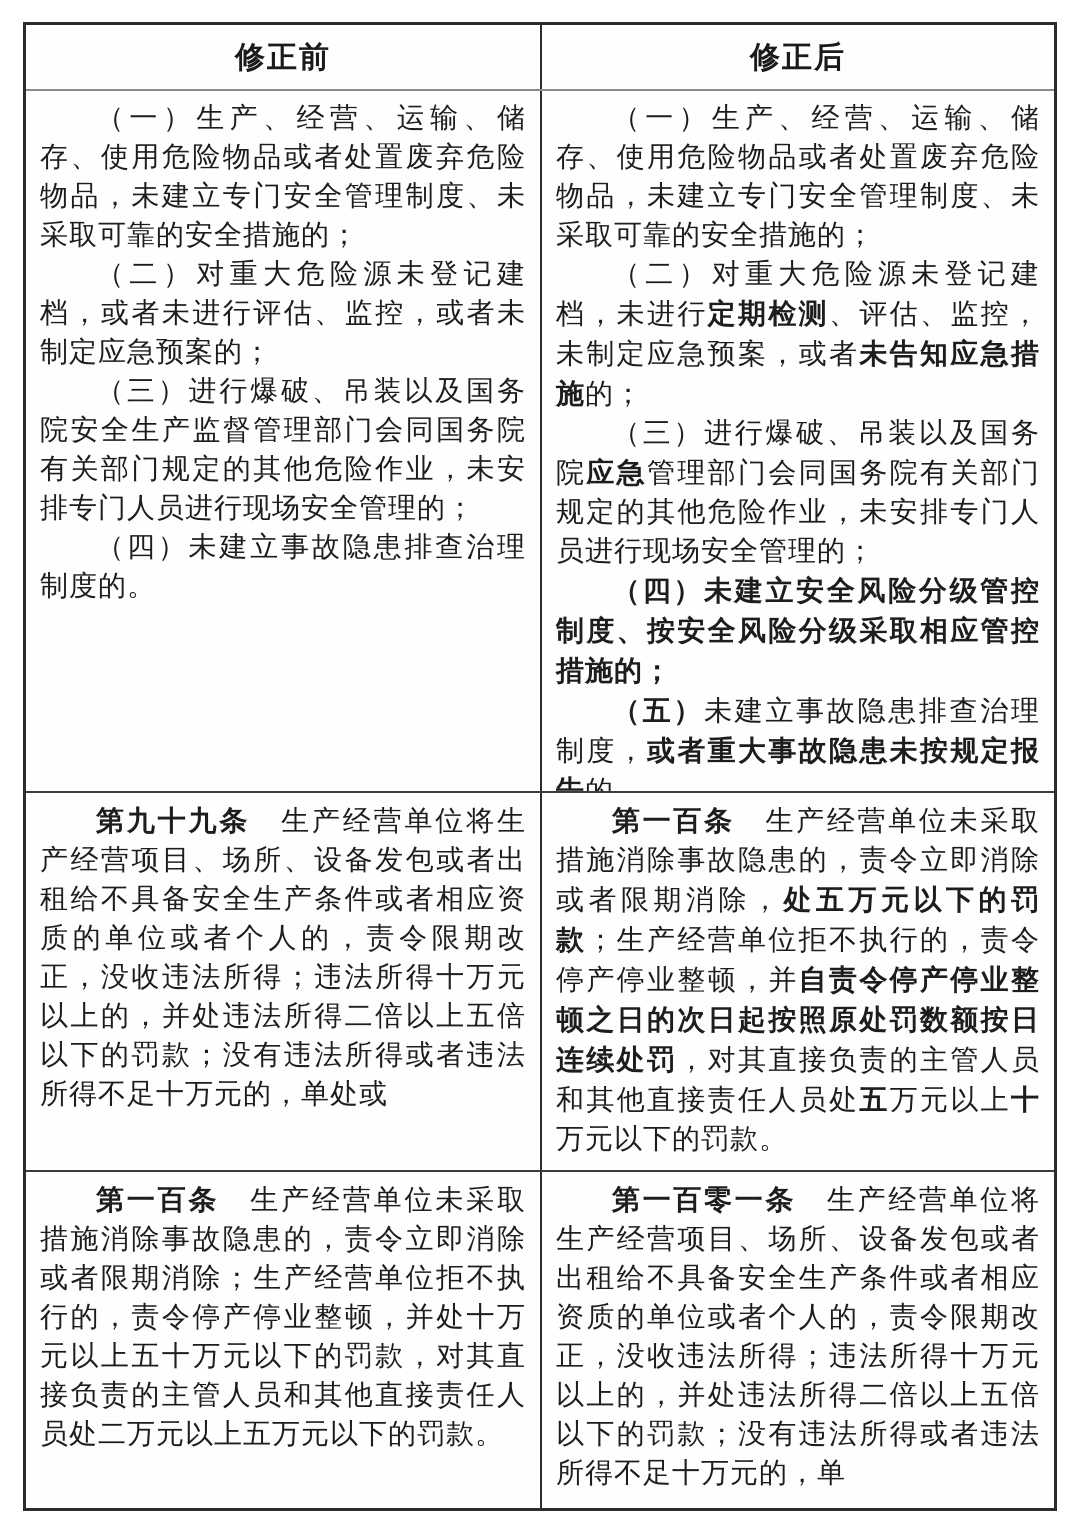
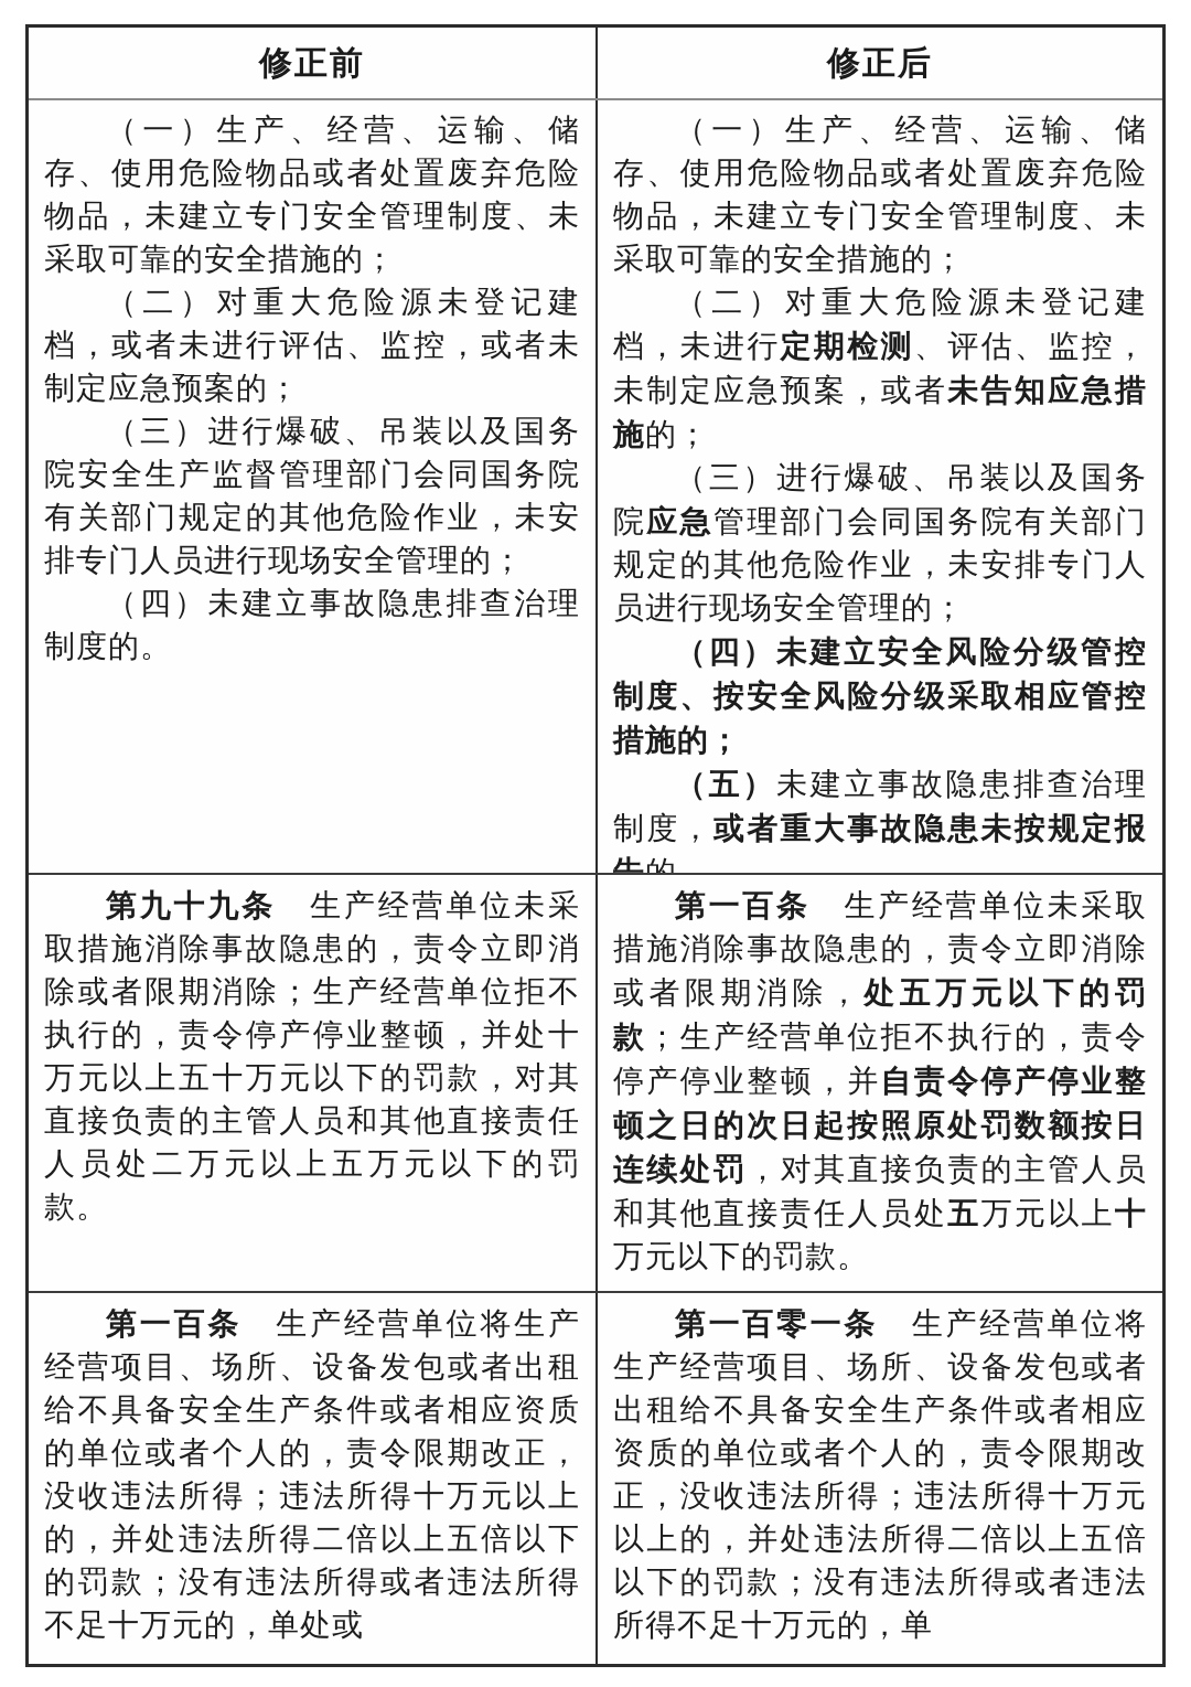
  修正前
  修正后
  （一）生产、经营、运输、储存、使用危险物品或者处置废弃危险物品，未建立专门安全管理制度、未采取可靠的安全措施的；
  （二）对重大危险源未登记建档，或者未进行评估、监控，或者未制定应急预案的；
  （三）进行爆破、吊装以及国务院安全生产监督管理部门会同国务院有关部门规定的其他危险作业，未安排专门人员进行现场安全管理的；
  （四）未建立事故隐患排查治理制度的。
  （一）生产、经营、运输、储存、使用危险物品或者处置废弃危险物品，未建立专门安全管理制度、未采取可靠的安全措施的；
  （二）对重大危险源未登记建档，未进行定期检测、评估、监控，未制定应急预案，或者未告知应急措施的；
  （三）进行爆破、吊装以及国务院应急管理部门会同国务院有关部门规定的其他危险作业，未安排专门人员进行现场安全管理的；
  （四）未建立安全风险分级管控制度、按安全风险分级采取相应管控措施的；
  （五）未建立事故隐患排查治理制度，或者重大事故隐患未按规定报告
- 第九十九条 生产经营单位将生产经营项目、场所、设备发包或者出租给不具备安全生产条件或者相应资质的单位或者个人的，责令限期改正，没收违法所得；违法所得十万元以上的，并处违法所得二倍以上五倍以下的罚款；没有违法所得或者违法所得不足十万元的，单处或
+ 第九十九条 生产经营单位未采取措施消除事故隐患的，责令立即消除或者限期消除；生产经营单位拒不执行的，责令停产停业整顿，并处十万元以上五十万元以下的罚款，对其直接负责的主管人员和其他直接责任人员处二万元以上五万元以下的罚款。
  第一百条 生产经营单位未采取措施消除事故隐患的，责令立即消除或者限期消除，处五万元以下的罚款；生产经营单位拒不执行的，责令停产停业整顿，并自责令停产停业整顿之日的次日起按照原处罚数额按日连续处罚，对其直接负责的主管人员和其他直接责任人员处五万元以上十万元以下的罚款。
- 第一百条 生产经营单位未采取措施消除事故隐患的，责令立即消除或者限期消除；生产经营单位拒不执行的，责令停产停业整顿，并处十万元以上五十万元以下的罚款，对其直接负责的主管人员和其他直接责任人员处二万元以上五万元以下的罚款。
+ 第一百条 生产经营单位将生产经营项目、场所、设备发包或者出租给不具备安全生产条件或者相应资质的单位或者个人的，责令限期改正，没收违法所得；违法所得十万元以上的，并处违法所得二倍以上五倍以下的罚款；没有违法所得或者违法所得不足十万元的，单处或
  第一百零一条 生产经营单位将生产经营项目、场所、设备发包或者出租给不具备安全生产条件或者相应资质的单位或者个人的，责令限期改正，没收违法所得；违法所得十万元以上的，并处违法所得二倍以上五倍以下的罚款；没有违法所得或者违法所得不足十万元的，单
